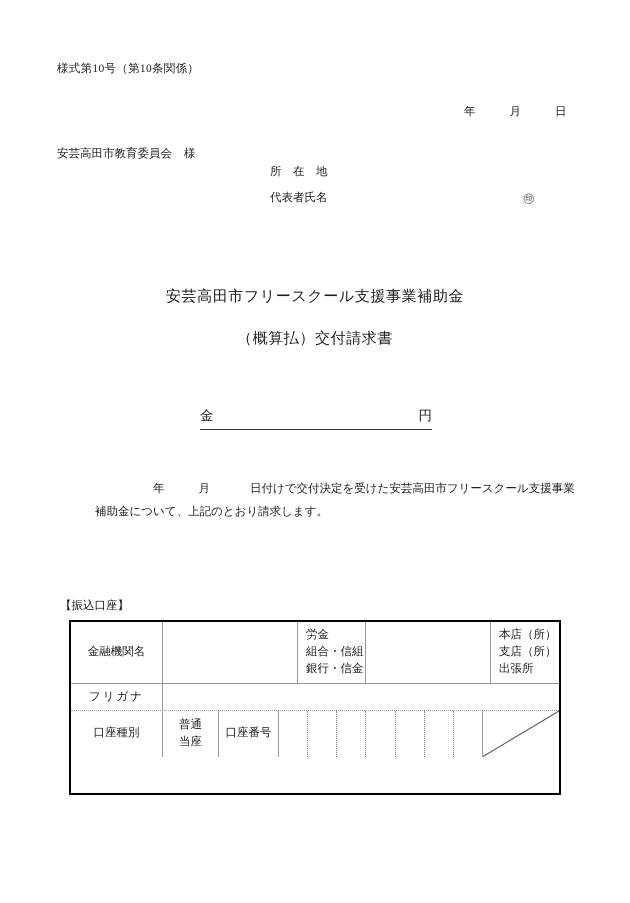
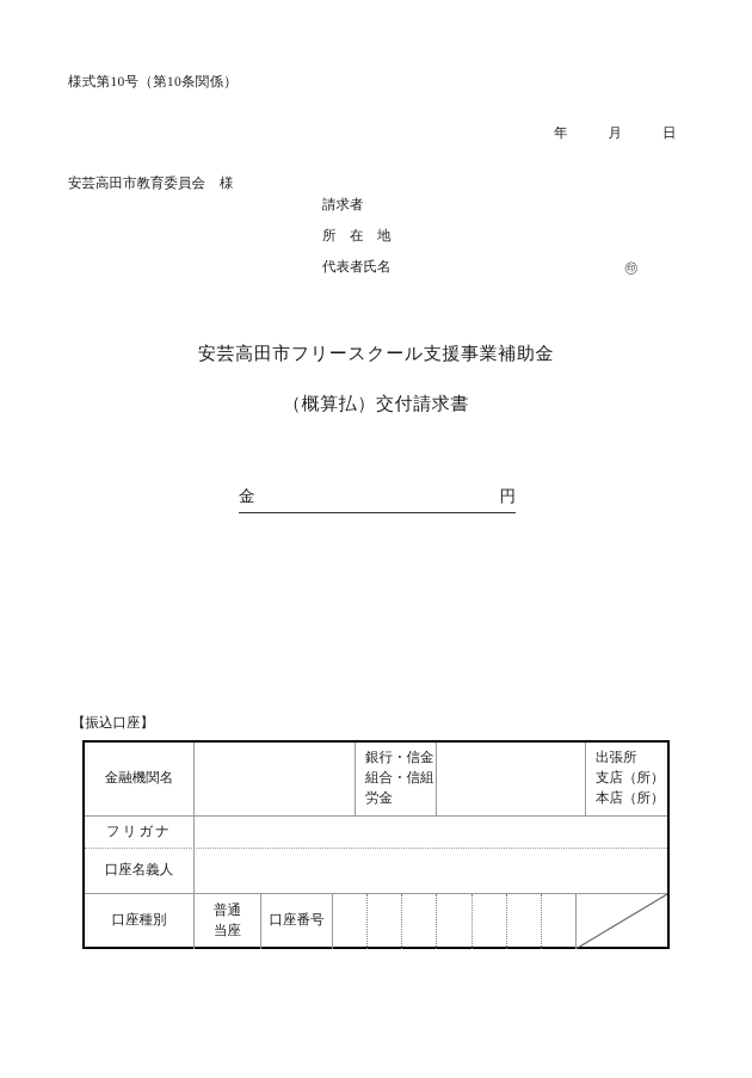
  様式第10号（第10条関係）
  年 月 日
  安芸高田市教育委員会 様
+ 請求者
  所 在 地
  代表者氏名
  ㊞
  安芸高田市フリースクール支援事業補助金
  （概算払）交付請求書
  金
  円
- 年 月 日付けで交付決定を受けた安芸高田市フリースクール支援事業補助金について、上記のとおり請求します。
  【振込口座】
  金融機関名
- 労金
+ 銀行・信金
  組合・信組
- 銀行・信金
+ 労金
- 本店（所）
+ 出張所
  支店（所）
- 出張所
+ 本店（所）
  フリガナ
+ 口座名義人
  口座種別
  普通
  当座
  口座番号
